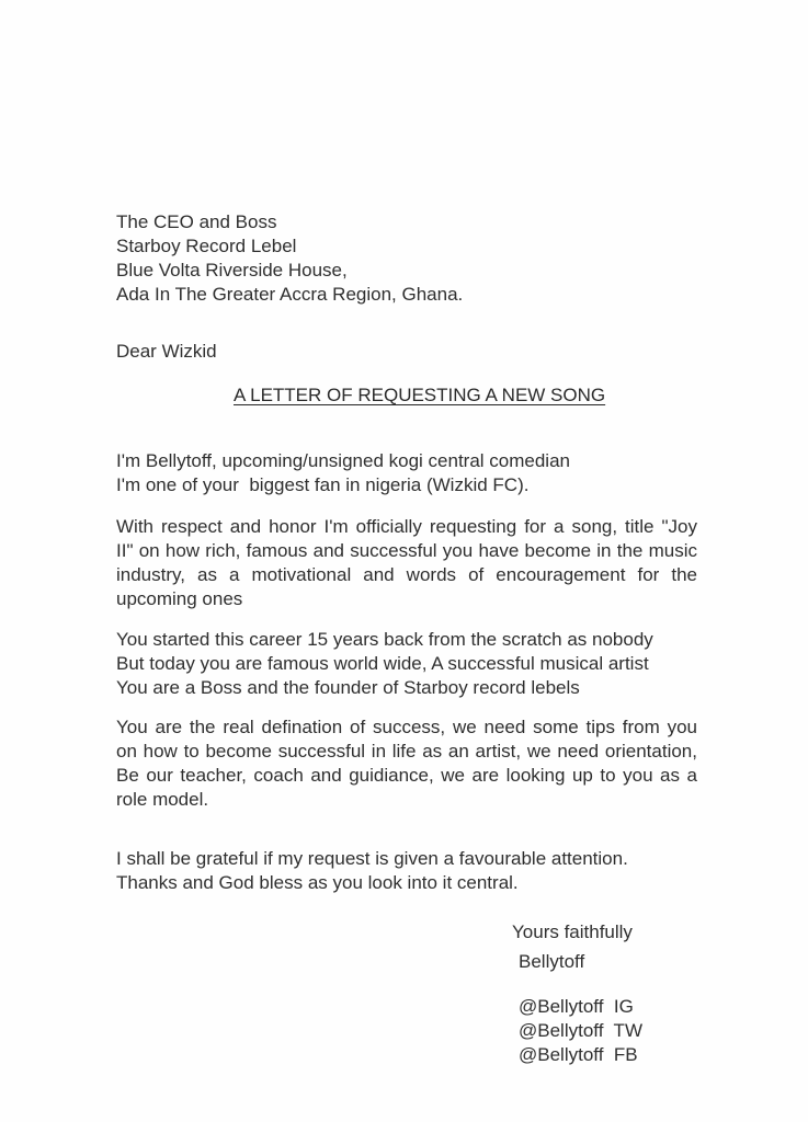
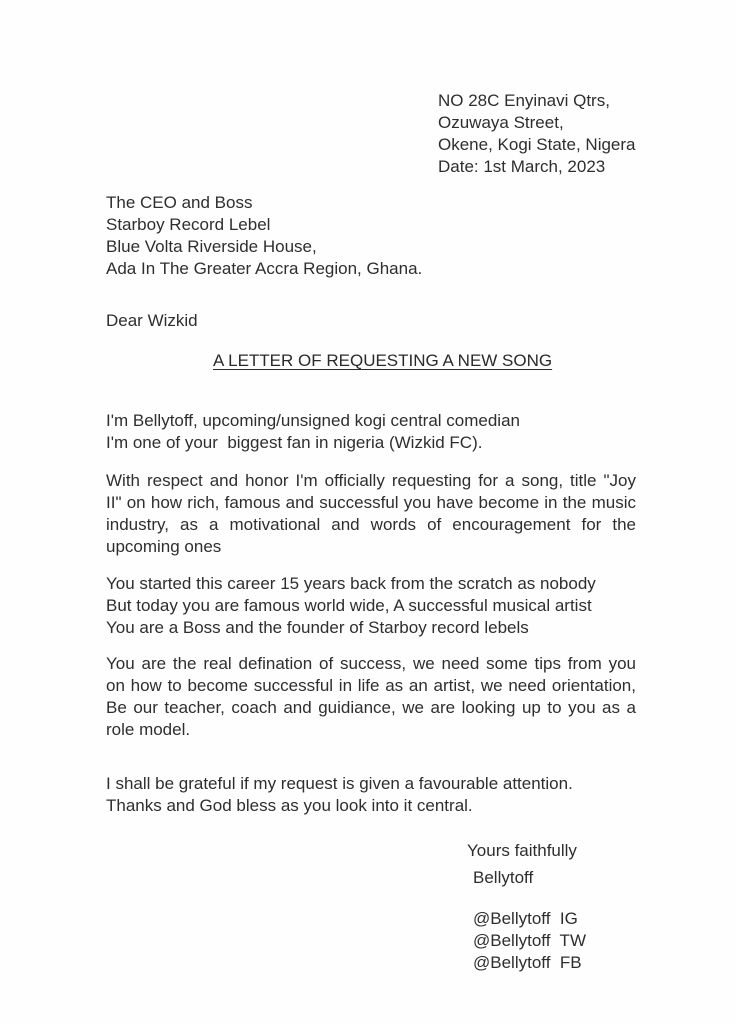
+ NO 28C Enyinavi Qtrs,
+ Ozuwaya Street,
+ Okene, Kogi State, Nigera
+ Date: 1st March, 2023
  The CEO and Boss
  Starboy Record Lebel
  Blue Volta Riverside House,
  Ada In The Greater Accra Region, Ghana.
  Dear Wizkid
  A LETTER OF REQUESTING A NEW SONG
  I'm Bellytoff, upcoming/unsigned kogi central comedian
  I'm one of your biggest fan in nigeria (Wizkid FC).
  With respect and honor I'm officially requesting for a song, title "Joy
  II" on how rich, famous and successful you have become in the music
  industry, as a motivational and words of encouragement for the
  upcoming ones
  You started this career 15 years back from the scratch as nobody
  But today you are famous world wide, A successful musical artist
  You are a Boss and the founder of Starboy record lebels
  You are the real defination of success, we need some tips from you
  on how to become successful in life as an artist, we need orientation,
  Be our teacher, coach and guidiance, we are looking up to you as a
  role model.
  I shall be grateful if my request is given a favourable attention.
  Thanks and God bless as you look into it central.
  Yours faithfully
  Bellytoff
  @Bellytoff IG
  @Bellytoff TW
  @Bellytoff FB
